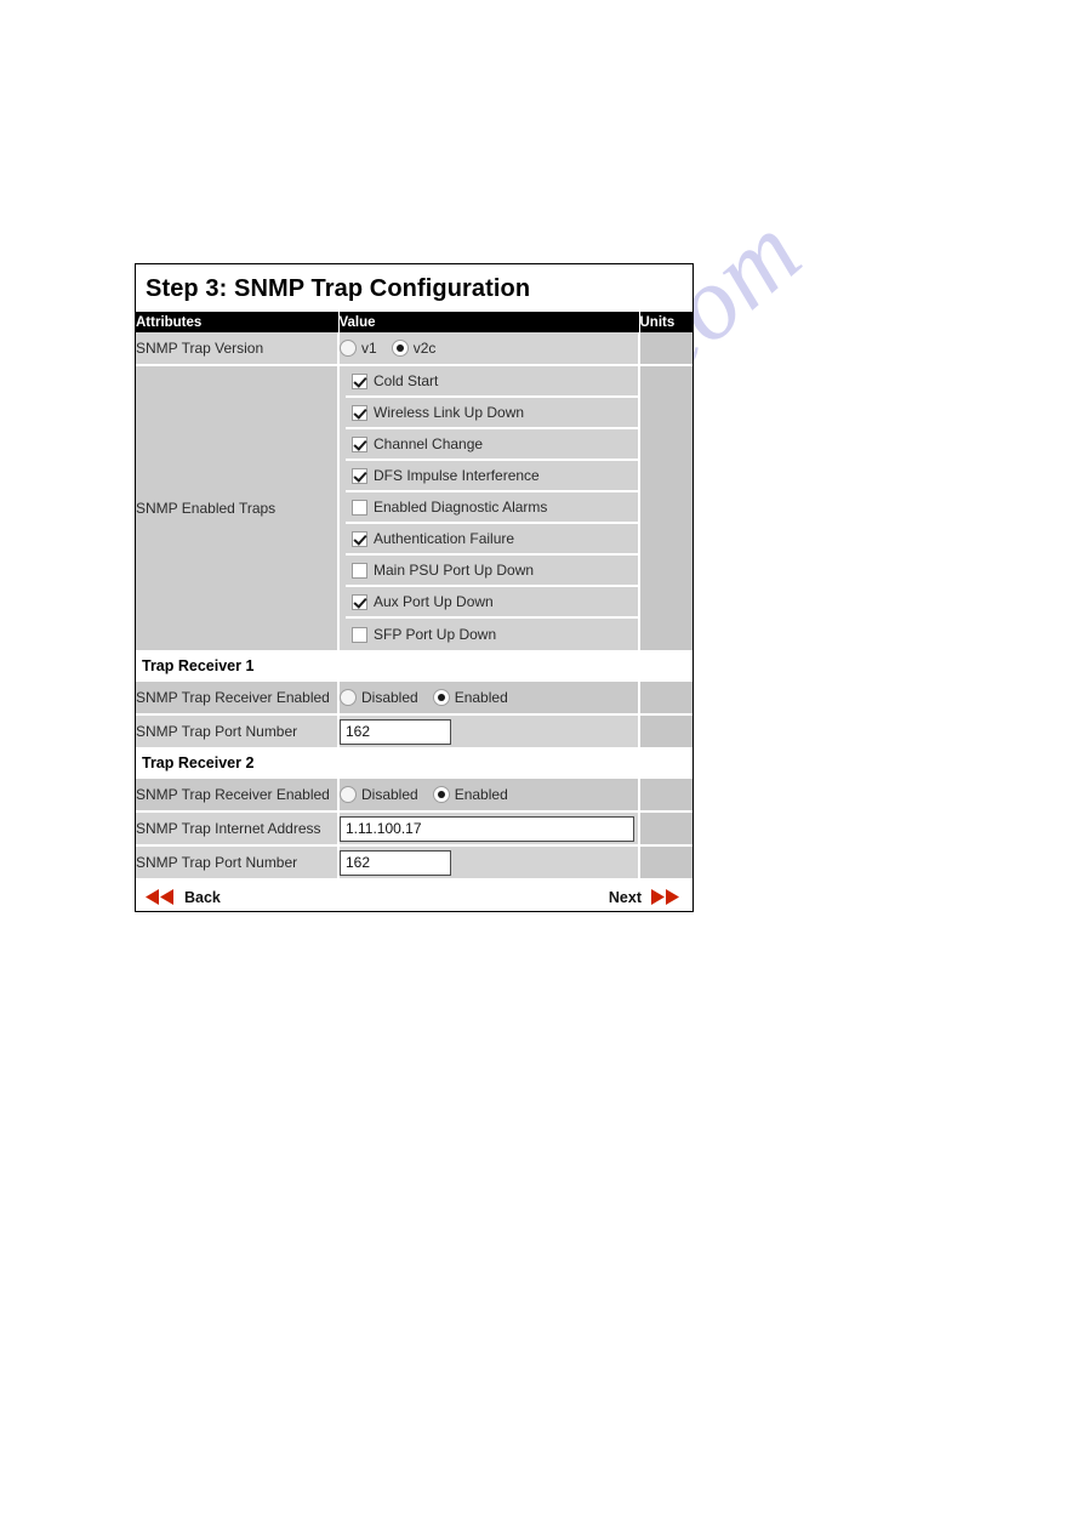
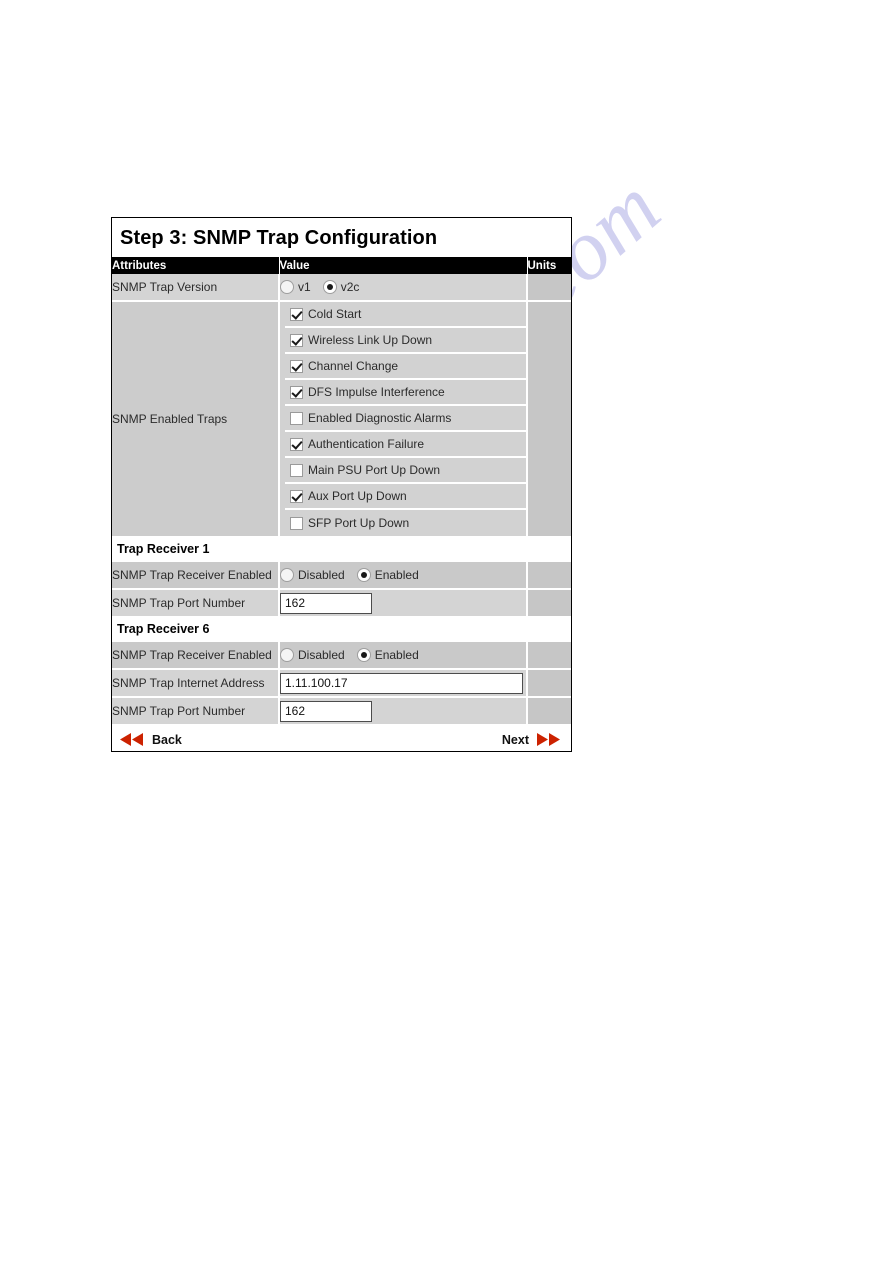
  Step 3: SNMP Trap Configuration
  Attributes	Value	Units
  SNMP Trap Version	v1 v2c
  SNMP Enabled Traps	Cold Start Wireless Link Up Down Channel Change DFS Impulse Interference Enabled Diagnostic Alarms Authentication Failure Main PSU Port Up Down Aux Port Up Down SFP Port Up Down
  Trap Receiver 1
  SNMP Trap Receiver Enabled	Disabled Enabled
  SNMP Trap Port Number	162
- Trap Receiver 2
+ Trap Receiver 6
  SNMP Trap Receiver Enabled	Disabled Enabled
  SNMP Trap Internet Address	1.11.100.17
  SNMP Trap Port Number	162
  Back
  Next
